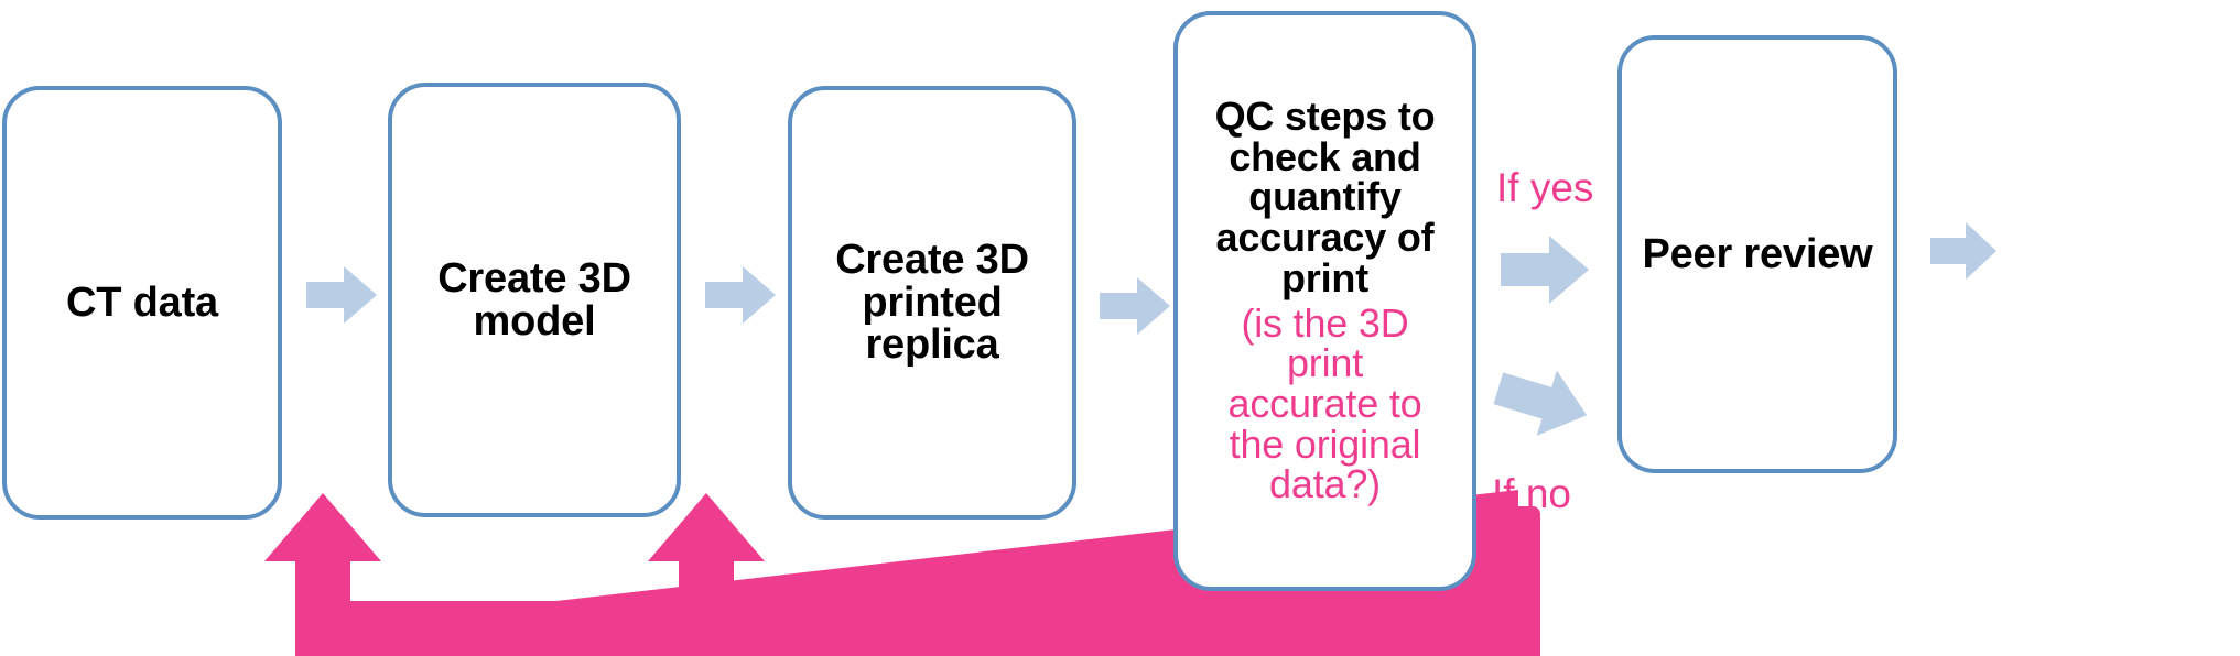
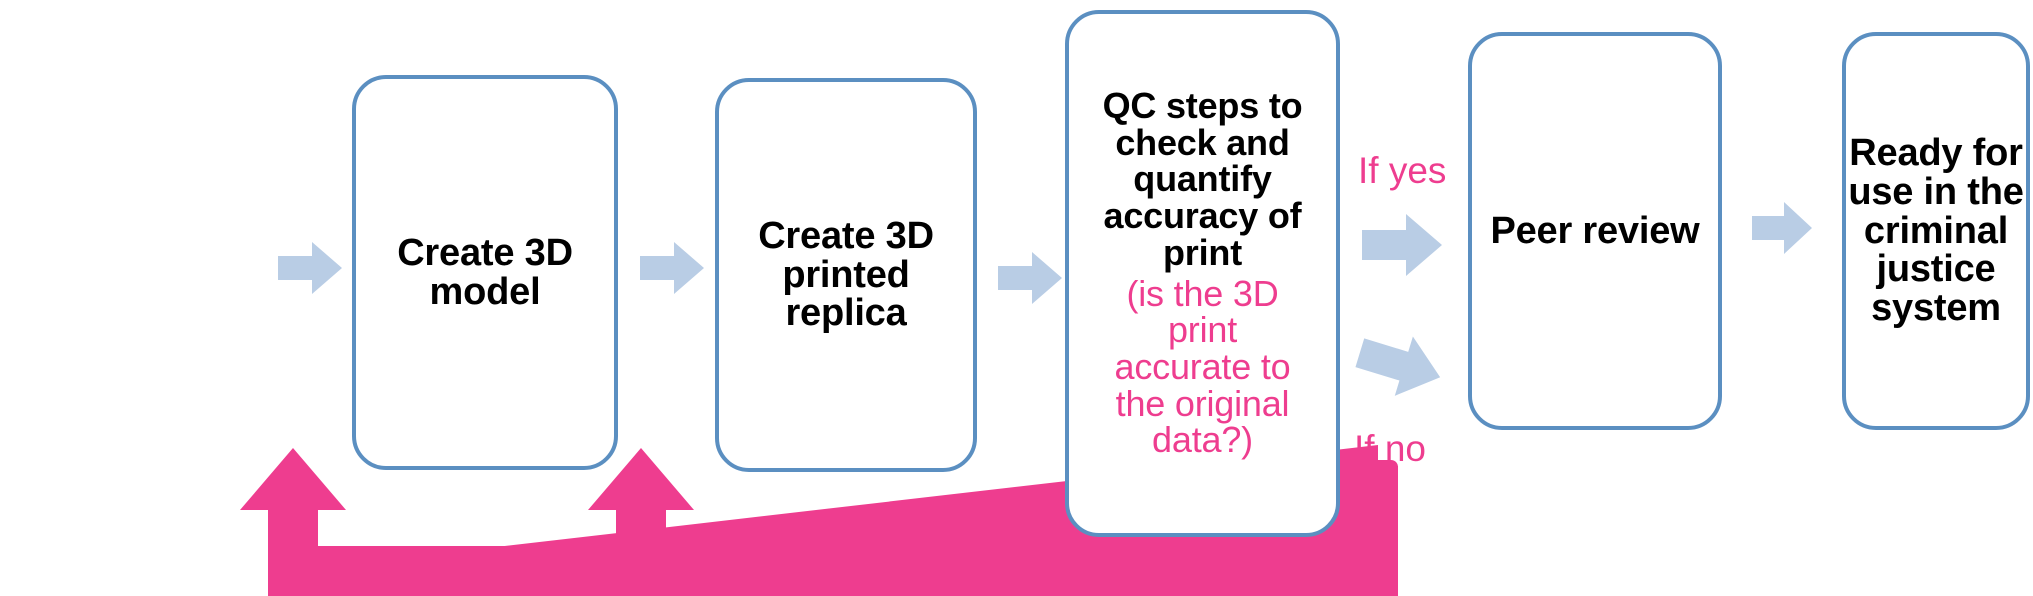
- CT data
  Create 3D
  model
  Create 3D
  printed
  replica
  QC steps to
  check and
  quantify
  accuracy of
  print
  (is the 3D
  print
  accurate to
  the original
  data?)
  Peer review
+ Ready for
+ use in the
+ criminal
+ justice
+ system
  If yes
  If no
